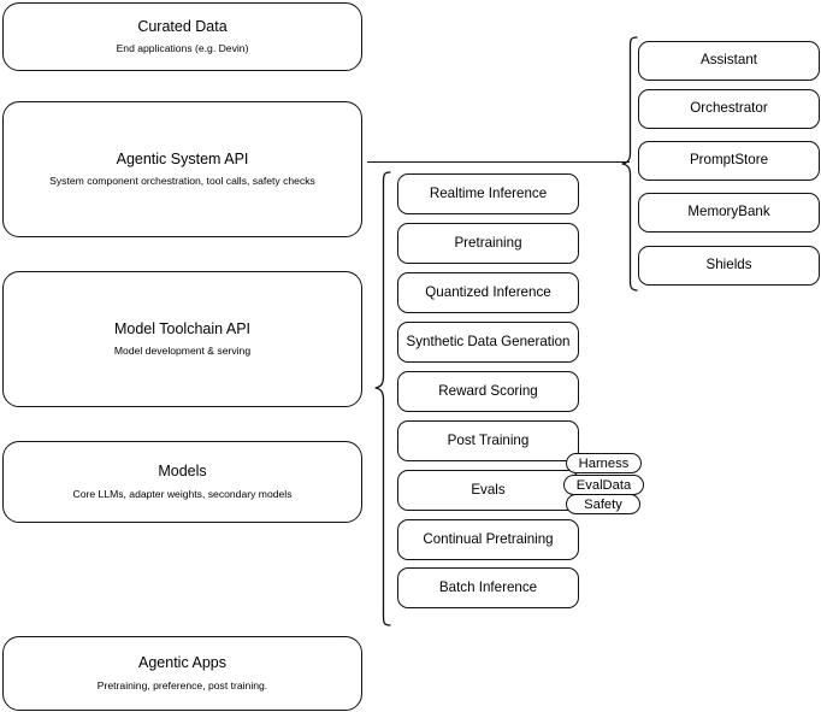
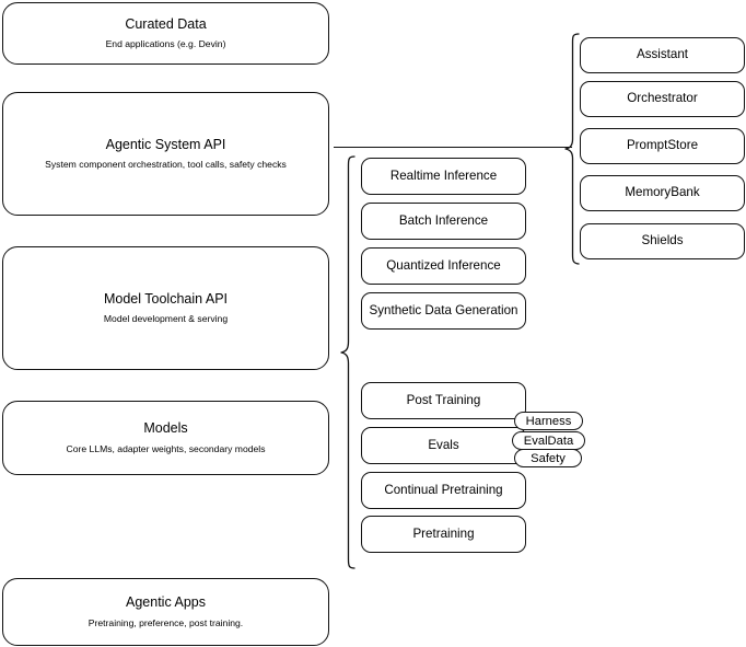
  Curated Data
  End applications (e.g. Devin)
  Agentic System API
  System component orchestration, tool calls, safety checks
  Model Toolchain API
  Model development & serving
  Models
  Core LLMs, adapter weights, secondary models
  Agentic Apps
  Pretraining, preference, post training.
  Assistant
  Orchestrator
  PromptStore
  MemoryBank
  Shields
  Realtime Inference
- Pretraining
+ Batch Inference
  Quantized Inference
  Synthetic Data Generation
- Reward Scoring
  Post Training
  Evals
  Continual Pretraining
- Batch Inference
+ Pretraining
  Harness
  EvalData
  Safety
